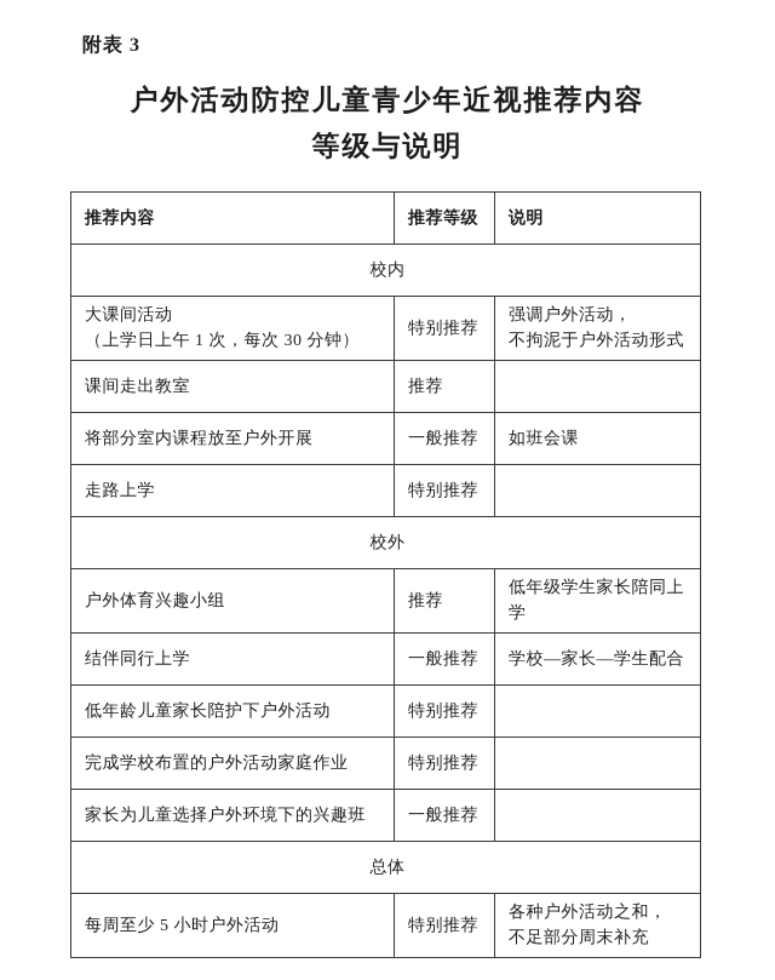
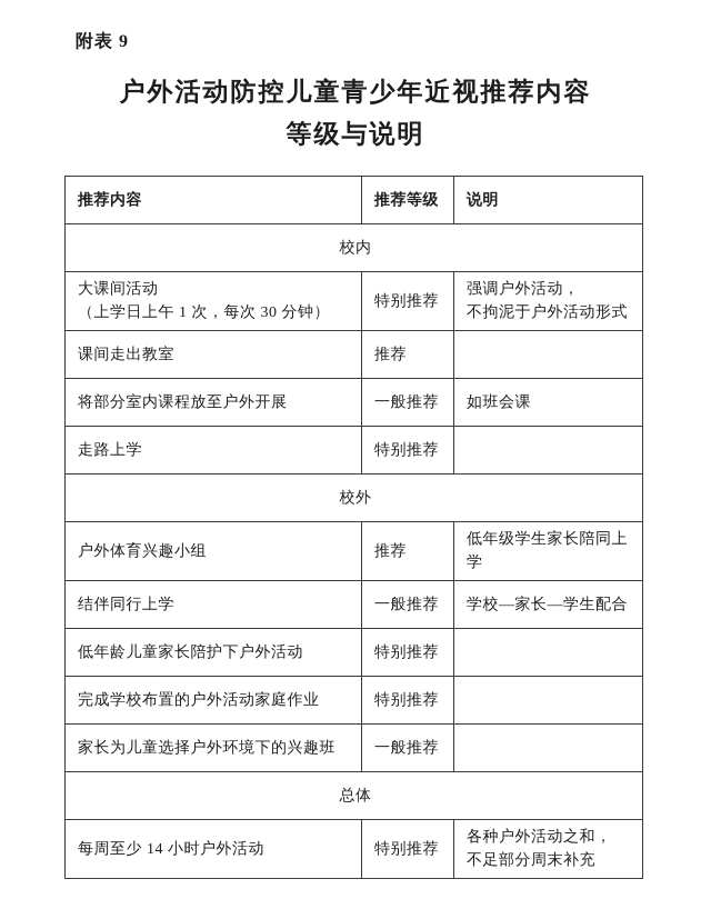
- 附表 3
+ 附表 9
  户外活动防控儿童青少年近视推荐内容
  等级与说明
  推荐内容	推荐等级	说明
  校内
  大课间活动（上学日上午 1 次，每次 30 分钟）	特别推荐	强调户外活动，不拘泥于户外活动形式
  课间走出教室	推荐
  将部分室内课程放至户外开展	一般推荐	如班会课
  走路上学	特别推荐
  校外
  户外体育兴趣小组	推荐	低年级学生家长陪同上学
  结伴同行上学	一般推荐	学校—家长—学生配合
  低年龄儿童家长陪护下户外活动	特别推荐
  完成学校布置的户外活动家庭作业	特别推荐
  家长为儿童选择户外环境下的兴趣班	一般推荐
  总体
- 每周至少 5 小时户外活动	特别推荐	各种户外活动之和，不足部分周末补充
+ 每周至少 14 小时户外活动	特别推荐	各种户外活动之和，不足部分周末补充
